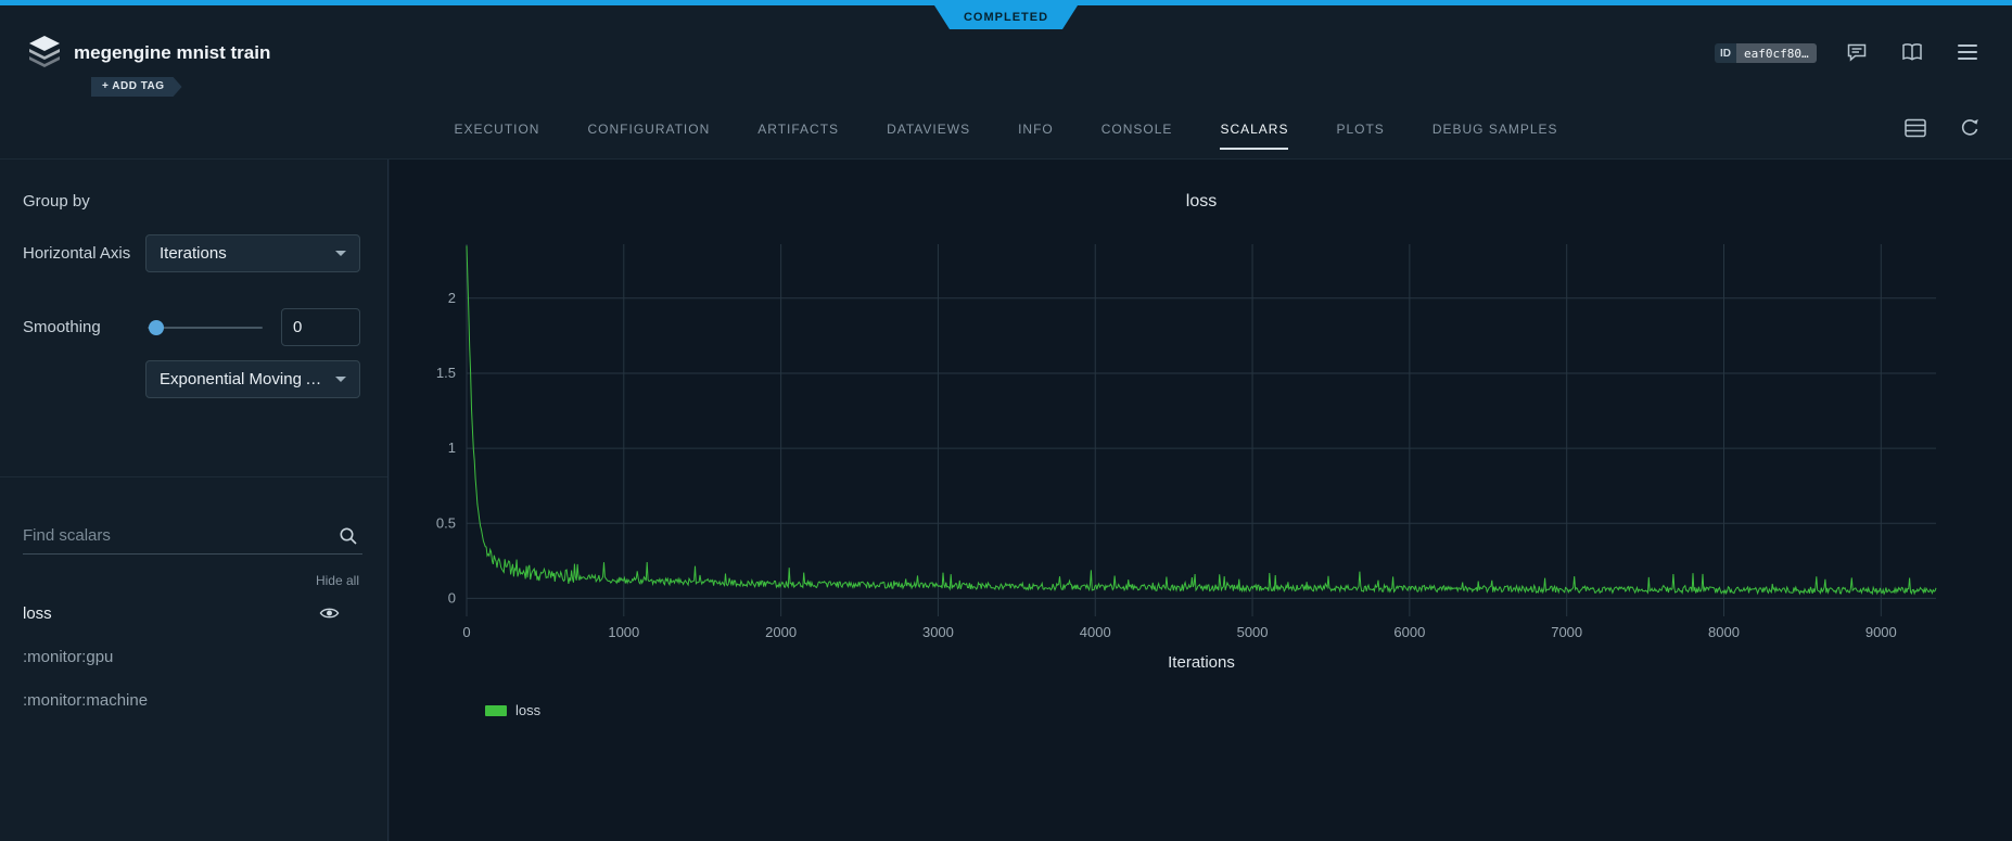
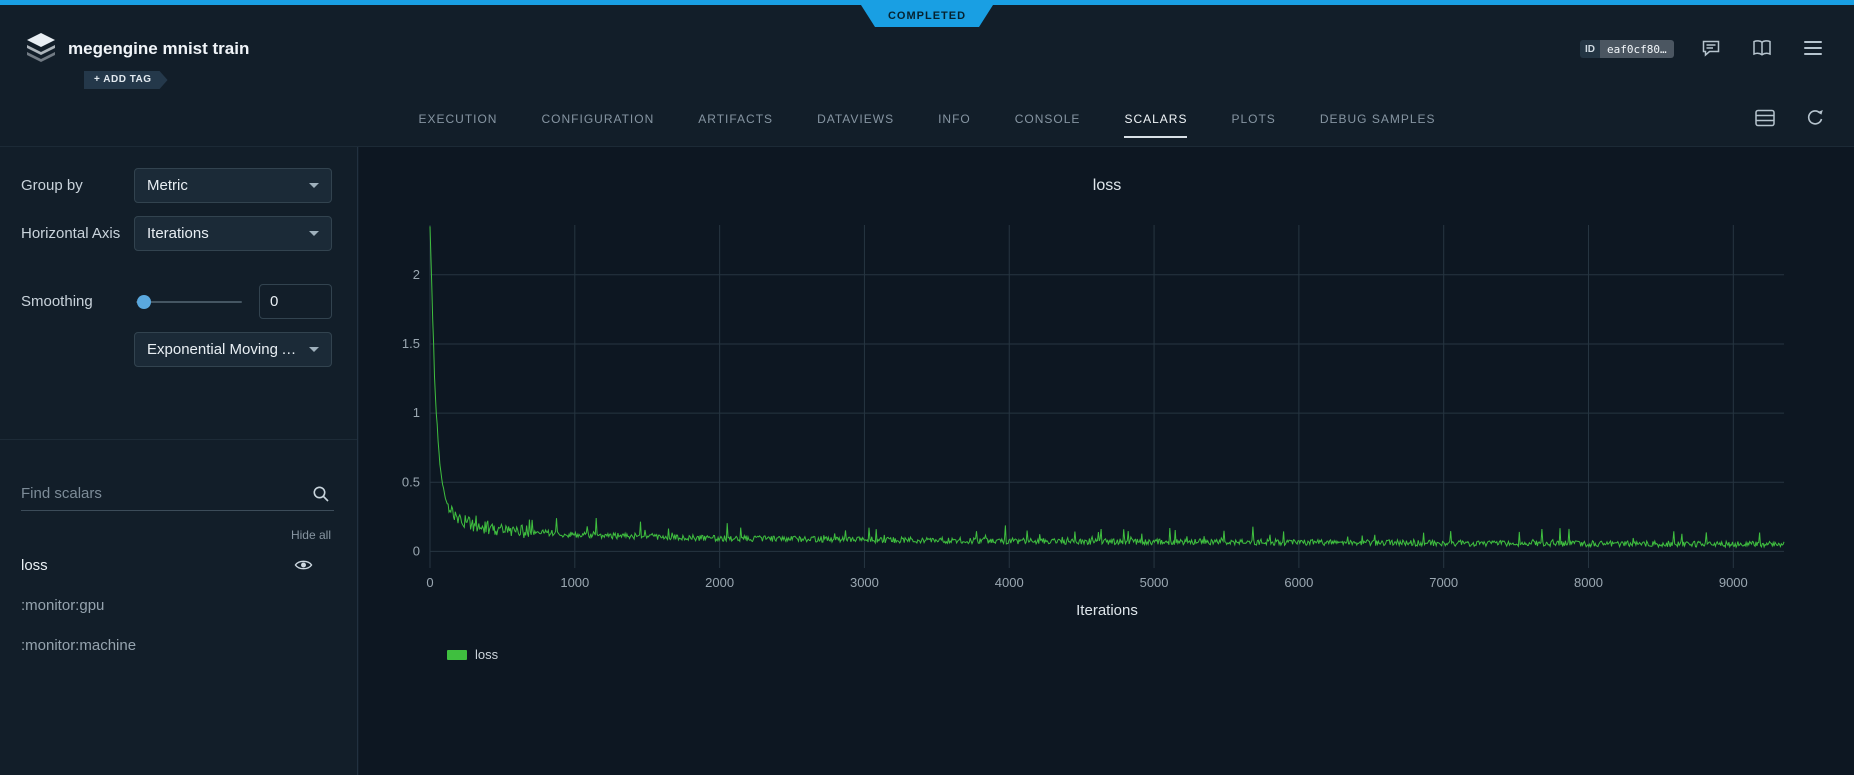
  COMPLETED
  megengine mnist train
  + ADD TAG
  ID
  eaf0cf80…
  EXECUTION
  CONFIGURATION
  ARTIFACTS
  DATAVIEWS
  INFO
  CONSOLE
  SCALARS
  PLOTS
  DEBUG SAMPLES
  Group by
+ Metric
  Horizontal Axis
  Iterations
  Smoothing
  0
  Exponential Moving Av
  Find scalars
  Hide all
  loss
  :monitor:gpu
  :monitor:machine
  loss
  0
  1000
  2000
  3000
  4000
  5000
  6000
  7000
  8000
  9000
  0
  0.5
  1
  1.5
  2
  Iterations
  loss
